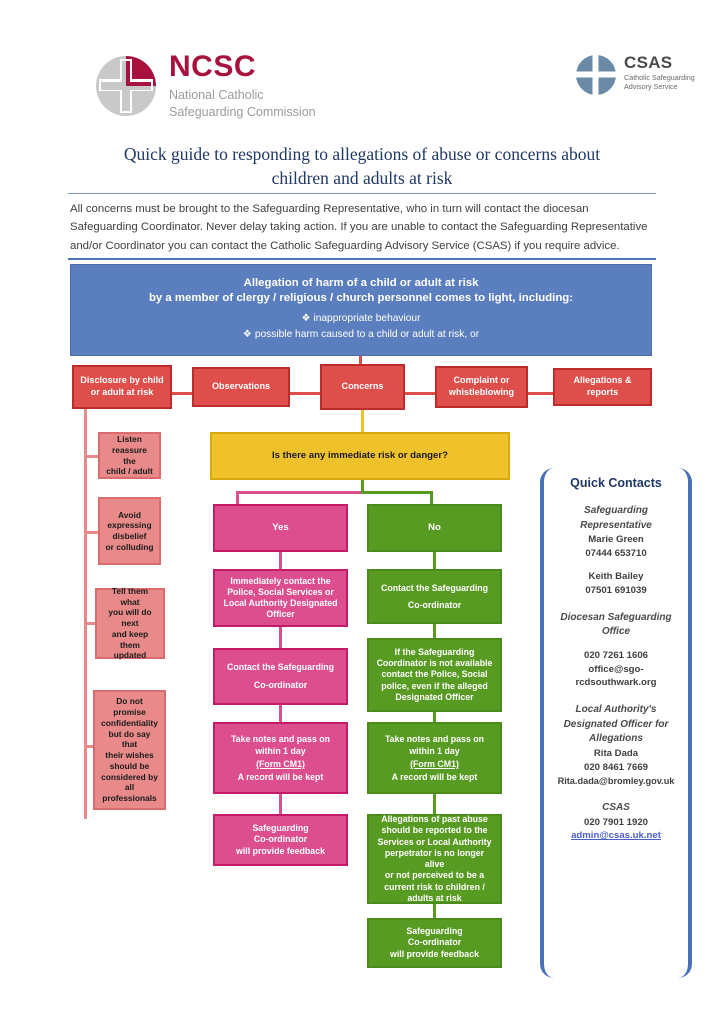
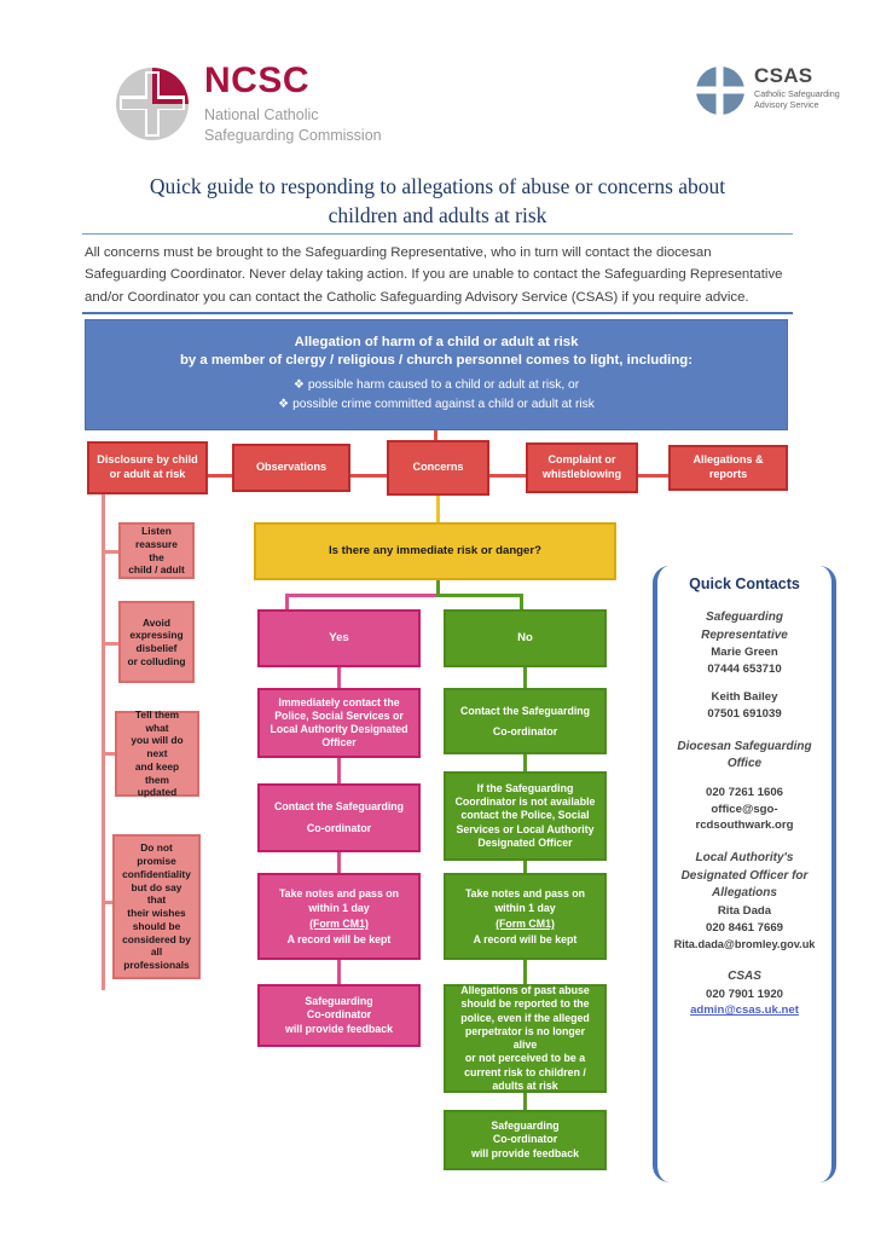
  NCSC
  National Catholic
  Safeguarding Commission
  CSAS
  Catholic Safeguarding
  Advisory Service
  Quick guide to responding to allegations of abuse or concerns about
  children and adults at risk
  All concerns must be brought to the Safeguarding Representative, who in turn will contact the diocesan Safeguarding Coordinator. Never delay taking action. If you are unable to contact the Safeguarding Representative and/or Coordinator you can contact the Catholic Safeguarding Advisory Service (CSAS) if you require advice.
  Allegation of harm of a child or adult at risk
  by a member of clergy / religious / church personnel comes to light, including:
- ❖ inappropriate behaviour
  ❖ possible harm caused to a child or adult at risk, or
+ ❖ possible crime committed against a child or adult at risk
  Disclosure by child
  or adult at risk
  Observations
  Concerns
  Complaint or
  whistleblowing
  Allegations & reports
  Is there any immediate risk or danger?
  Listen
  reassure the
  child / adult
  Avoid
  expressing
  disbelief
  or colluding
  Tell them what
  you will do next
  and keep them
  updated
  Do not promise
  confidentiality
  but do say that
  their wishes
  should be
  considered by all
  professionals
  Yes
  Immediately contact the
  Police, Social Services or
  Local Authority Designated
  Officer
  Contact the Safeguarding
  Co-ordinator
  Take notes and pass on
  within 1 day
  (Form CM1)
  A record will be kept
  Safeguarding
  Co-ordinator
  will provide feedback
  No
  Contact the Safeguarding
  Co-ordinator
  If the Safeguarding
  Coordinator is not available
  contact the Police, Social
- police, even if the alleged
+ Services or Local Authority
  Designated Officer
  Take notes and pass on
  within 1 day
  (Form CM1)
  A record will be kept
  Allegations of past abuse
  should be reported to the
- Services or Local Authority
+ police, even if the alleged
  perpetrator is no longer alive
  or not perceived to be a
  current risk to children /
  adults at risk
  Safeguarding
  Co-ordinator
  will provide feedback
  Quick Contacts
  Safeguarding
  Representative
  Marie Green
  07444 653710
  Keith Bailey
  07501 691039
  Diocesan Safeguarding
  Office
  020 7261 1606
  office@sgo-
  rcdsouthwark.org
  Local Authority's
  Designated Officer for
  Allegations
  Rita Dada
  020 8461 7669
  Rita.dada@bromley.gov.uk
  CSAS
  020 7901 1920
  admin@csas.uk.net
